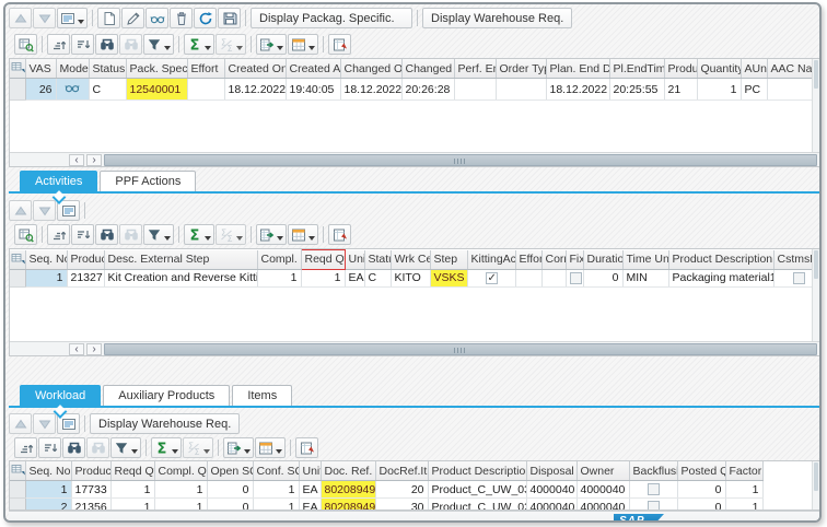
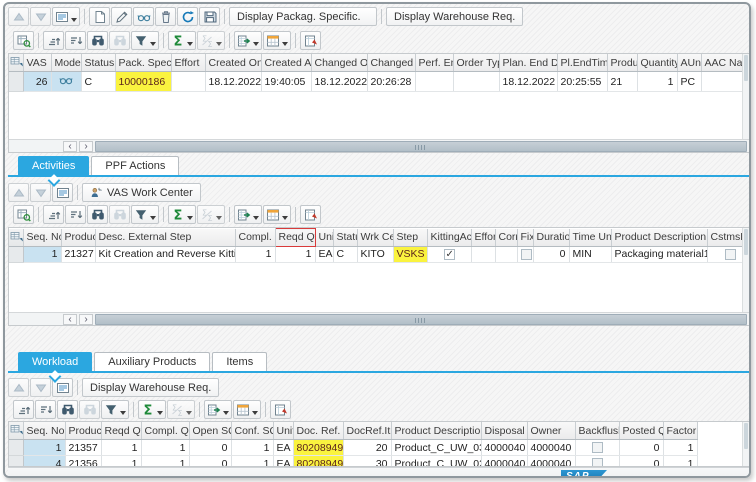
  Display Packag. Specific.
  Display Warehouse Req.
  Σ
  Σ
  Σ
  	VAS	Mode	Status	Pack. Spec	Effort	Created On	Created A	Changed O	Changed	Perf. E	Order Ty	Plan. End D	Pl.EndTim	Produ	Quantit	AUn	AAC Na
- 	26		C	12540001		18.12.2022	19:40:05	18.12.2022	20:26:28			18.12.2022	20:25:55	21	1	PC
+ 	26		C	10000186		18.12.2022	19:40:05	18.12.2022	20:26:28			18.12.2022	20:25:55	21	1	PC
  ‹
  ›
  Activities
  PPF Actions
+ VAS Work Center
  Σ
  Σ
  Σ
  	Seq. N	Produ	Desc. External Step	Compl.	Reqd Q	Un	Stat	Wrk Ce	Step	KittingAc	Effo	Cor	Fix	Duratio	Time Un	Product Description	Cstms
  	1	21327	Kit Creation and Reverse Kitt	1	1	EA	C	KITO	VSKS					0	MIN	Packaging material1
  ‹
  ›
  Workload
  Auxiliary Products
  Items
  Display Warehouse Req.
  Σ
  Σ
  Σ
  	Seq. No	Produc	Reqd Q	Compl. Q	Open S	Conf. S	Uni	Doc. Ref.	DocRef.It	Product Descriptio	Disposal	Owner	Backflus	Posted Q	Factor
- 	1	17733	1	1	0	1	EA	80208949	20	Product_C_UW_0	4000040	4000040		0	1
+ 	1	21357	1	1	0	1	EA	80208949	20	Product_C_UW_0	4000040	4000040		0	1
- 	2	21356	1	1	0	1	EA	80208949	30	Product_C_UW_0	4000040	4000040		0	1
+ 	4	21356	1	1	0	1	EA	80208949	30	Product_C_UW_0	4000040	4000040		0	1
